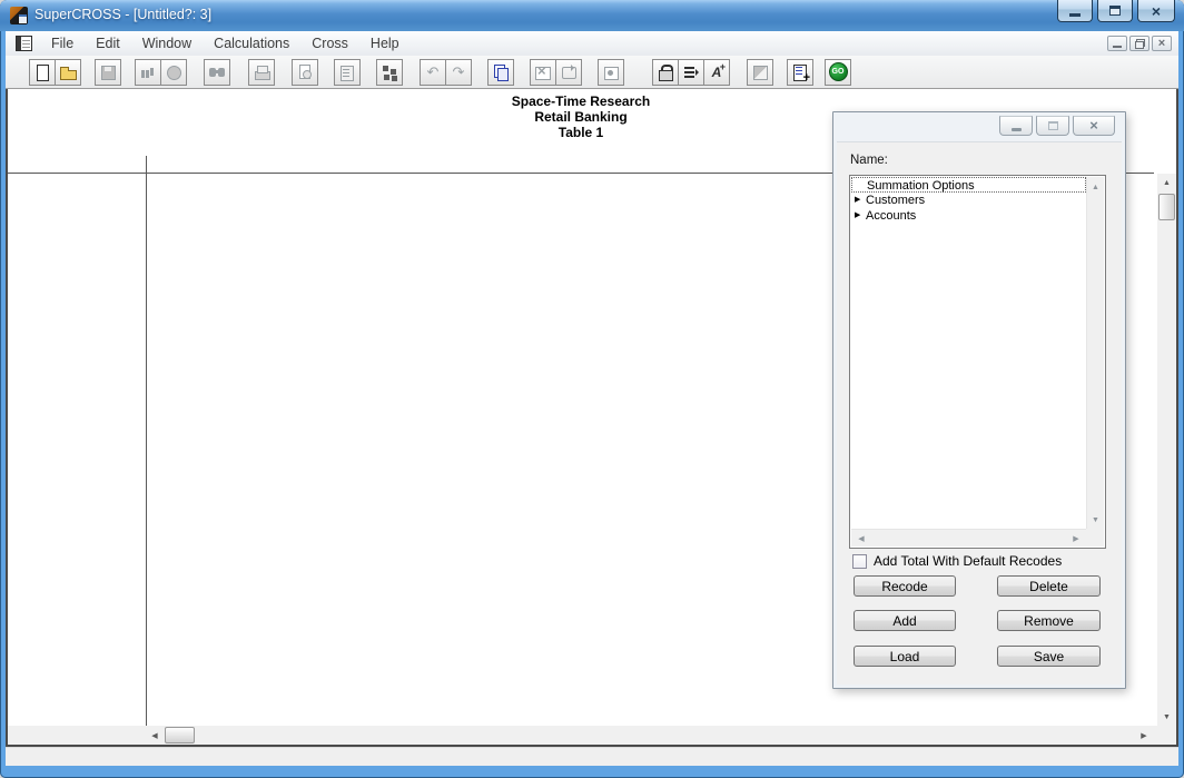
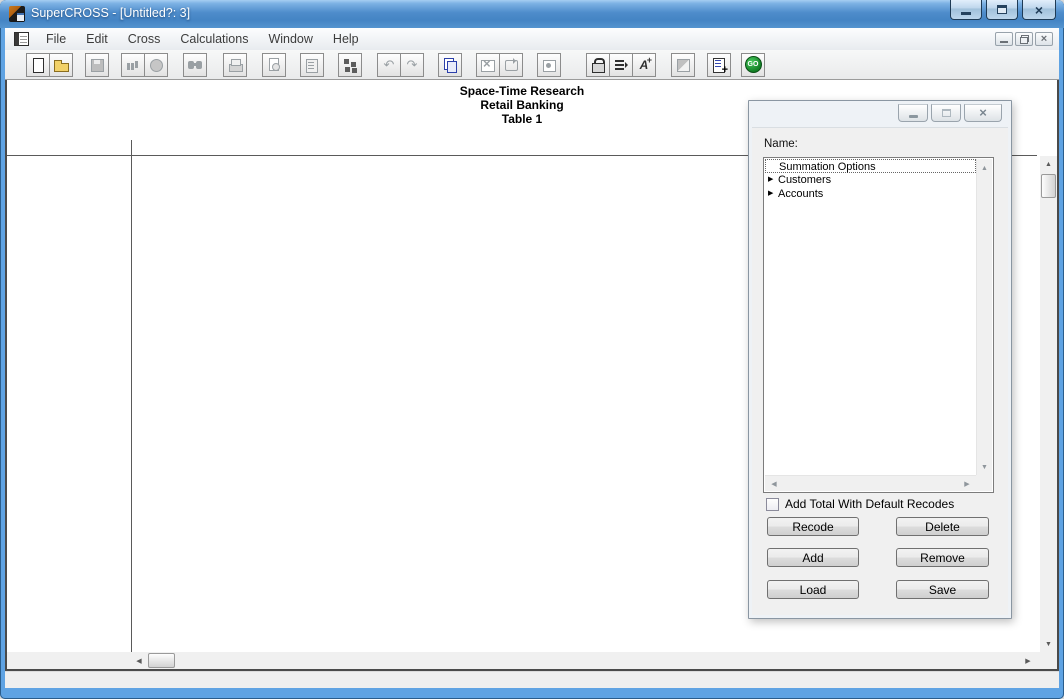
  SuperCROSS - [Untitled?: 3]
  ×
  File
  Edit
- Window
+ Cross
  Calculations
- Cross
+ Window
  Help
  ×
  ↶
  ↷
  ×
  A
  +
  +
  Space-Time Research
  Retail Banking
  Table 1
  ×
  Name:
  Summation Options
  Customers
  Accounts
  Add Total With Default Recodes
  Recode
  Delete
  Add
  Remove
  Load
  Save
